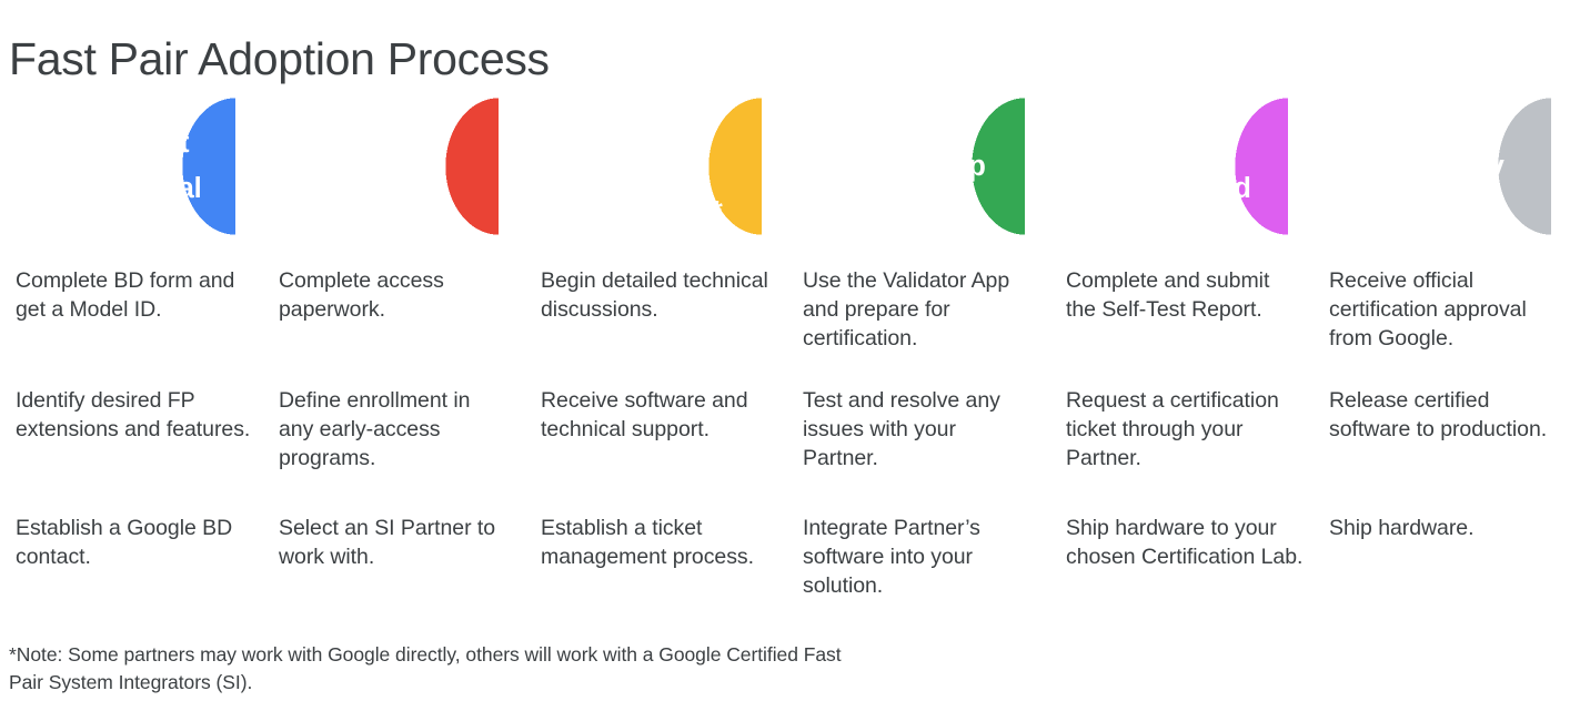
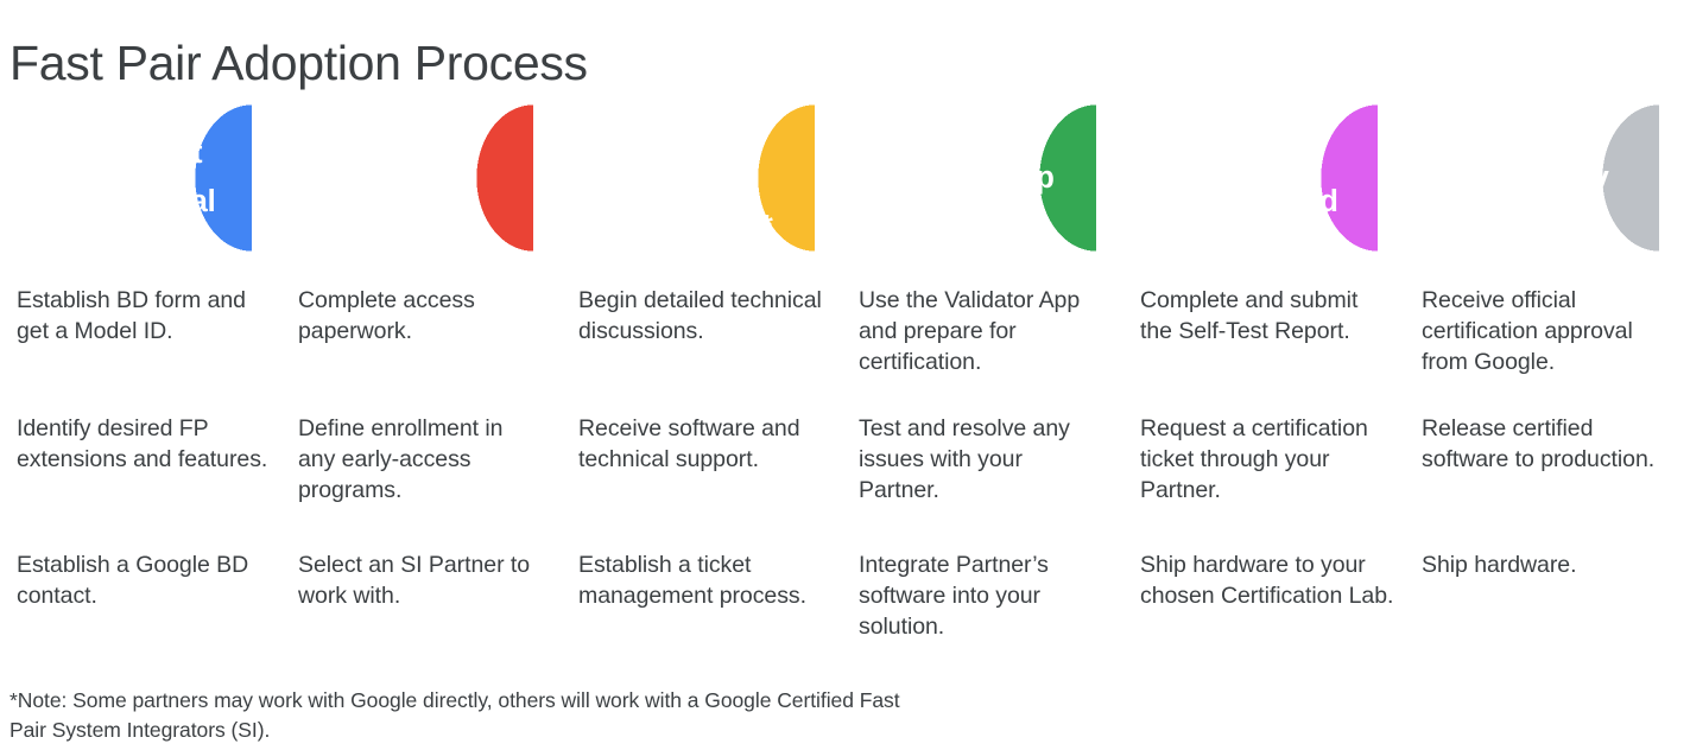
  Fast Pair Adoption Process
  Submit
  Proposal
  Partner*
  Develop
  Certified
  Deploy
- Complete BD form and get a Model ID.
+ Establish BD form and get a Model ID.
  Complete access paperwork.
  Begin detailed technical discussions.
  Use the Validator App and prepare for certification.
  Complete and submit the Self-Test Report.
  Receive official certification approval from Google.
  Identify desired FP extensions and features.
  Define enrollment in any early-access programs.
  Receive software and technical support.
  Test and resolve any issues with your Partner.
  Request a certification ticket through your Partner.
  Release certified software to production.
  Establish a Google BD contact.
  Select an SI Partner to work with.
  Establish a ticket management process.
  Integrate Partner’s software into your solution.
  Ship hardware to your chosen Certification Lab.
  Ship hardware.
  *Note: Some partners may work with Google directly, others will work with a Google Certified Fast Pair System Integrators (SI).
